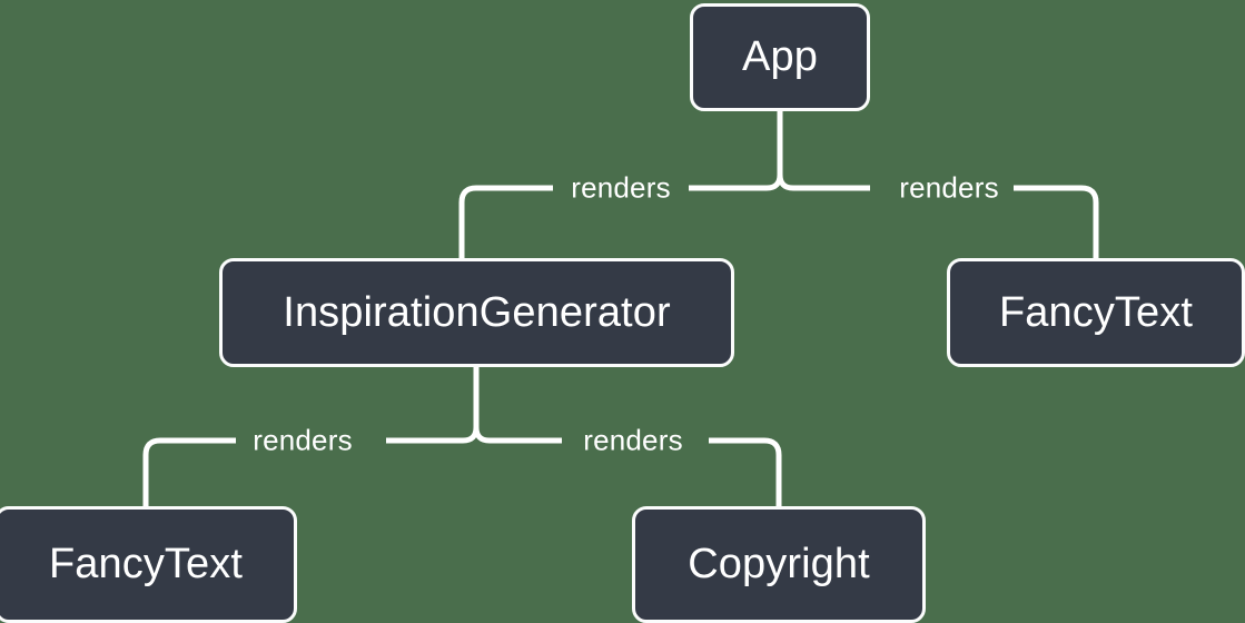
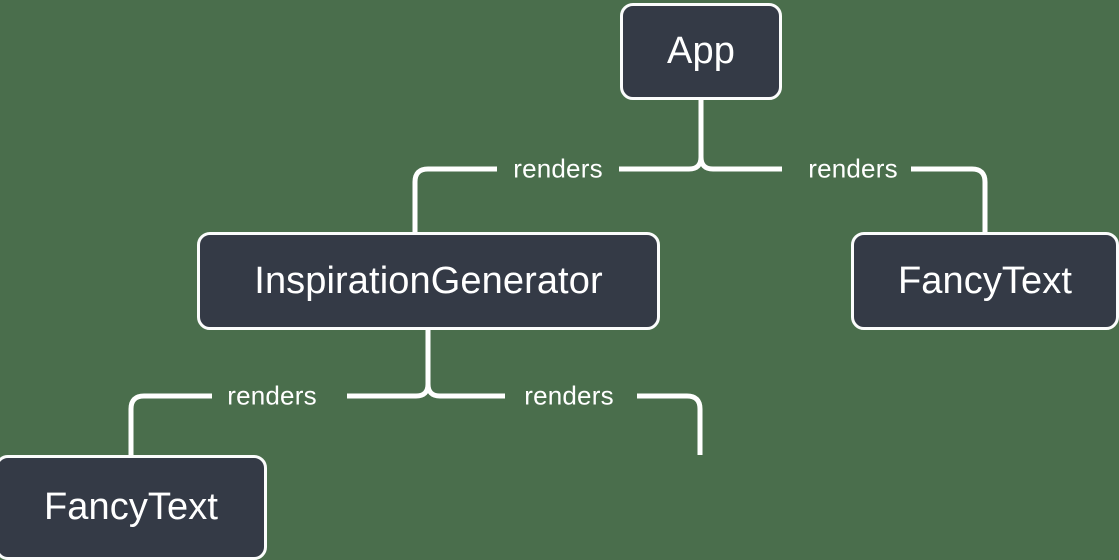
  App
  InspirationGenerator
  FancyText
  FancyText
- Copyright
  renders
  renders
  renders
  renders
